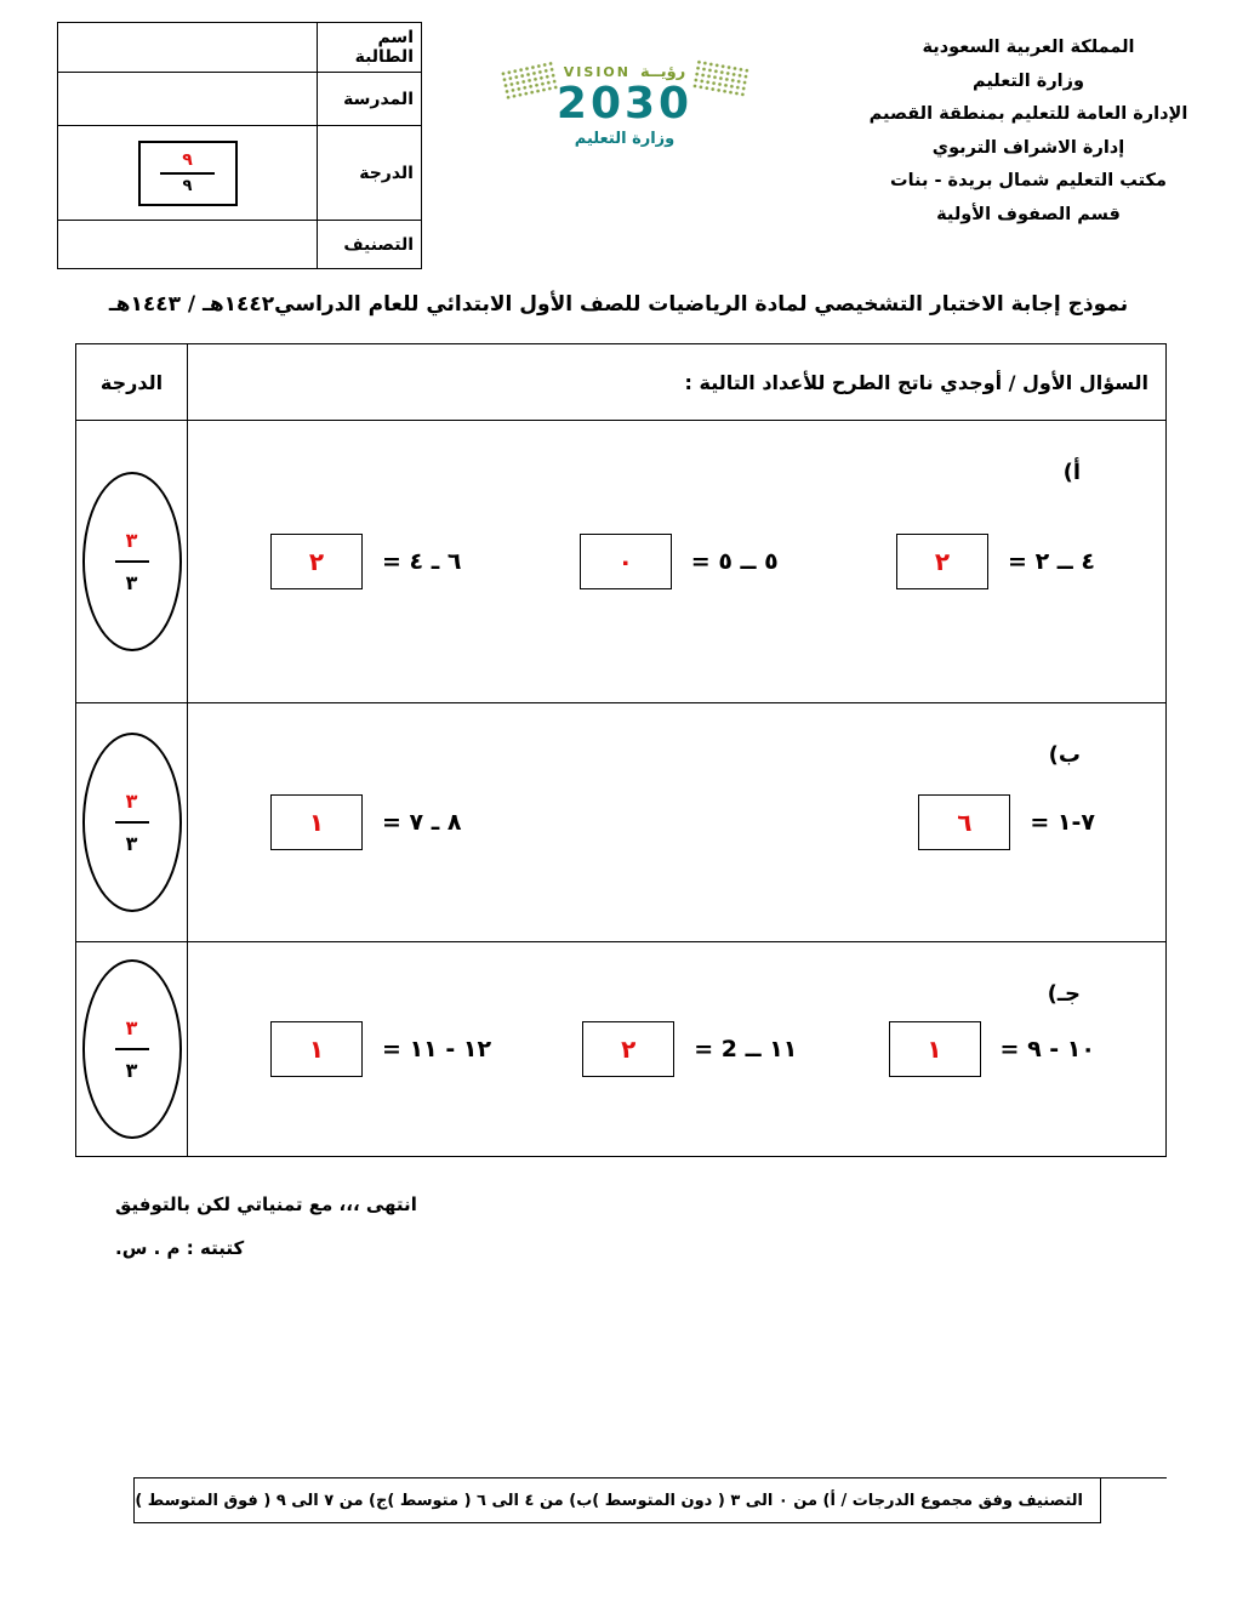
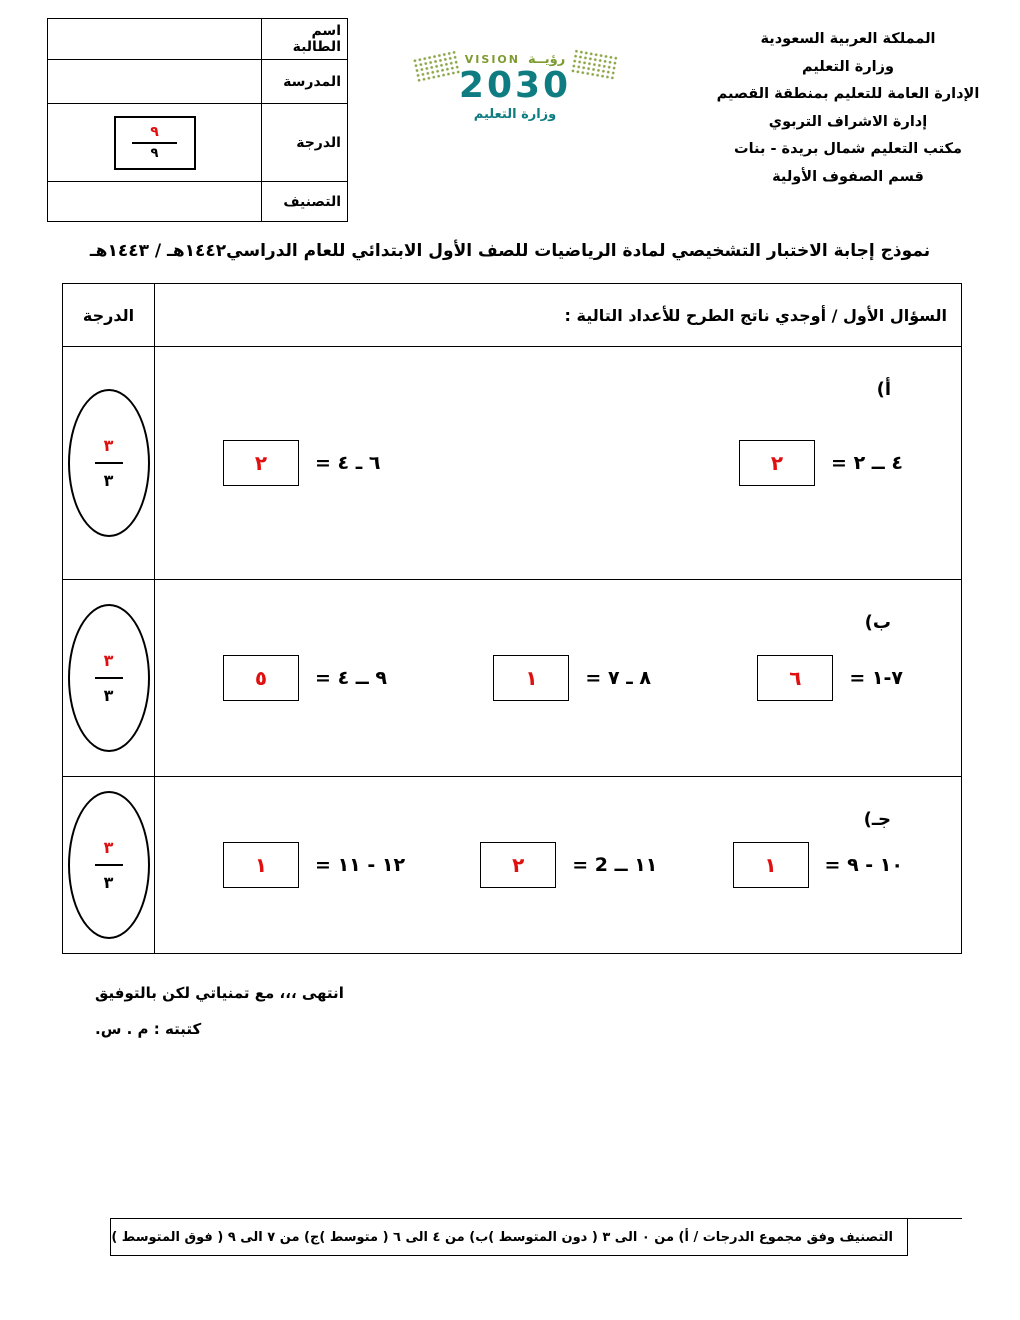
  اسم الطالبة
  المدرسة
  الدرجة	٩ ٩
  التصنيف
  VISION رؤيــة
  2030
  وزارة التعليم
  المملكة العربية السعودية
  وزارة التعليم
  الإدارة العامة للتعليم بمنطقة القصيم
  إدارة الاشراف التربوي
  مكتب التعليم شمال بريدة - بنات
  قسم الصفوف الأولية
  نموذج إجابة الاختبار التشخيصي لمادة الرياضيات للصف الأول الابتدائي للعام الدراسي١٤٤٢هـ / ١٤٤٣هـ
  السؤال الأول / أوجدي ناتج الطرح للأعداد التالية :
  الدرجة
  أ)
  ٤ ــ ٢ =
  ٢
- ٥ ــ ٥ =
- ٠
  ٦ ـ ٤ =
  ٢
  ٣
  ٣
  ب)
  ٧-١ =
  ٦
  ٨ ـ ٧ =
  ١
+ ٩ ــ ٤ =
+ ٥
  ٣
  ٣
  جـ)
  ١٠ - ٩ =
  ١
  ١١ ــ 2 =
  ٢
  ١٢ - ١١ =
  ١
  ٣
  ٣
  انتهى ،،، مع تمنياتي لكن بالتوفيق
  كتبته : م . س.
  التصنيف وفق مجموع الدرجات / أ) من ٠ الى ٣ ( دون المتوسط )
  ب) من ٤ الى ٦ ( متوسط )
  ج) من ٧ الى ٩ ( فوق المتوسط )
